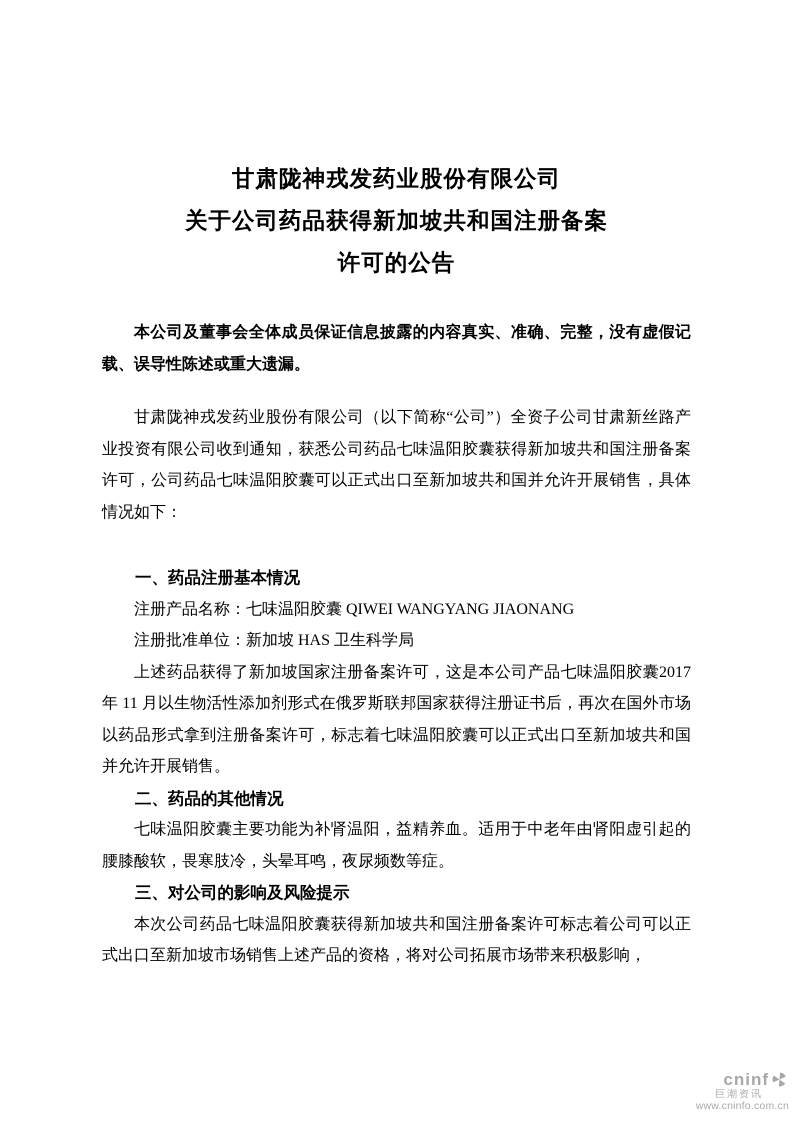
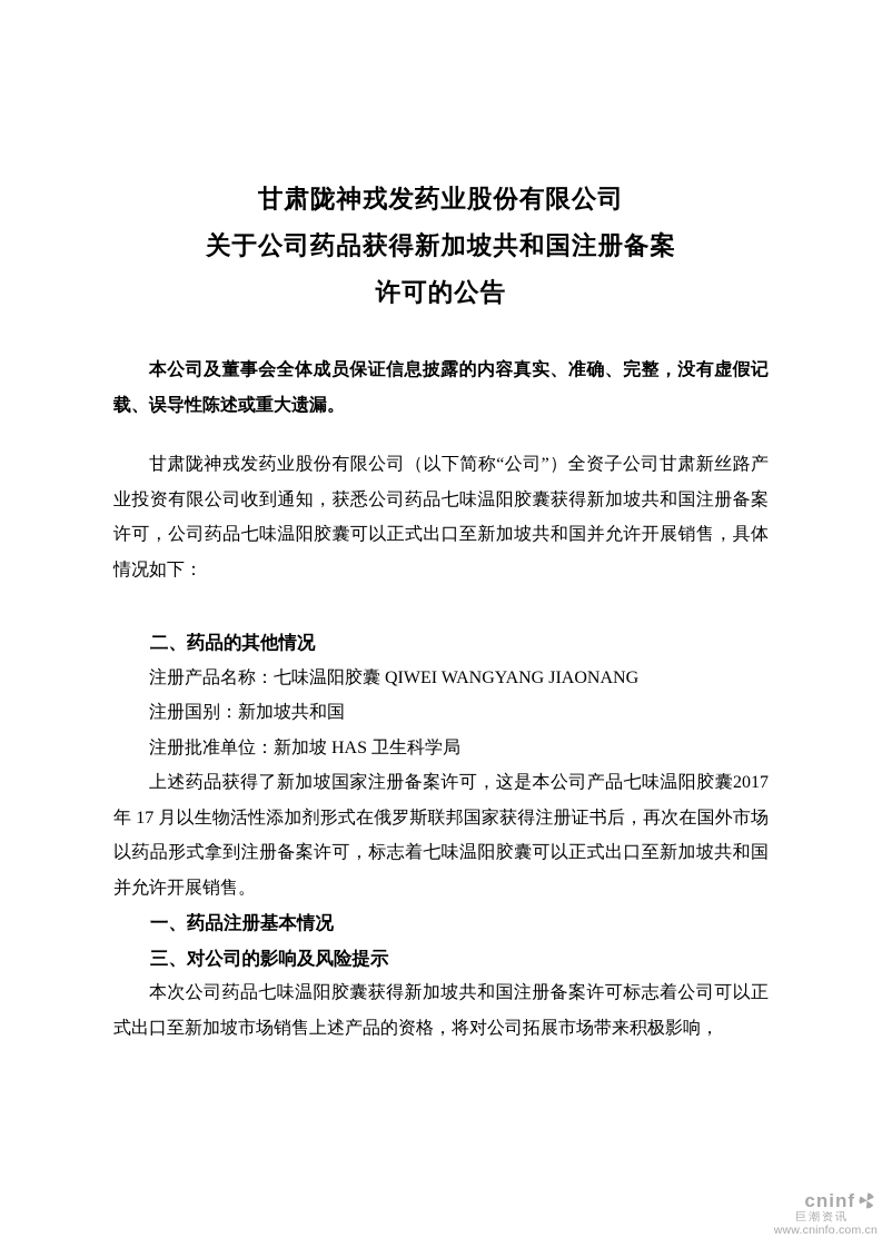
  甘肃陇神戎发药业股份有限公司
  关于公司药品获得新加坡共和国注册备案
  许可的公告
  本公司及董事会全体成员保证信息披露的内容真实、准确、完整，没有虚假记载、误导性陈述或重大遗漏。
  甘肃陇神戎发药业股份有限公司（以下简称“公司”）全资子公司甘肃新丝路产业投资有限公司收到通知，获悉公司药品七味温阳胶囊获得新加坡共和国注册备案许可，公司药品七味温阳胶囊可以正式出口至新加坡共和国并允许开展销售，具体情况如下：
- 一、药品注册基本情况
+ 二、药品的其他情况
  注册产品名称：七味温阳胶囊 QIWEI WANGYANG JIAONANG
+ 注册国别：新加坡共和国
  注册批准单位：新加坡 HAS 卫生科学局
- 上述药品获得了新加坡国家注册备案许可，这是本公司产品七味温阳胶囊2017 年 11 月以生物活性添加剂形式在俄罗斯联邦国家获得注册证书后，再次在国外市场以药品形式拿到注册备案许可，标志着七味温阳胶囊可以正式出口至新加坡共和国并允许开展销售。
+ 上述药品获得了新加坡国家注册备案许可，这是本公司产品七味温阳胶囊2017 年 17 月以生物活性添加剂形式在俄罗斯联邦国家获得注册证书后，再次在国外市场以药品形式拿到注册备案许可，标志着七味温阳胶囊可以正式出口至新加坡共和国并允许开展销售。
- 二、药品的其他情况
+ 一、药品注册基本情况
- 七味温阳胶囊主要功能为补肾温阳，益精养血。适用于中老年由肾阳虚引起的腰膝酸软，畏寒肢冷，头晕耳鸣，夜尿频数等症。
  三、对公司的影响及风险提示
  本次公司药品七味温阳胶囊获得新加坡共和国注册备案许可标志着公司可以正式出口至新加坡市场销售上述产品的资格，将对公司拓展市场带来积极影响，
  cninf
  巨潮资讯
  www.cninfo.com.cn
